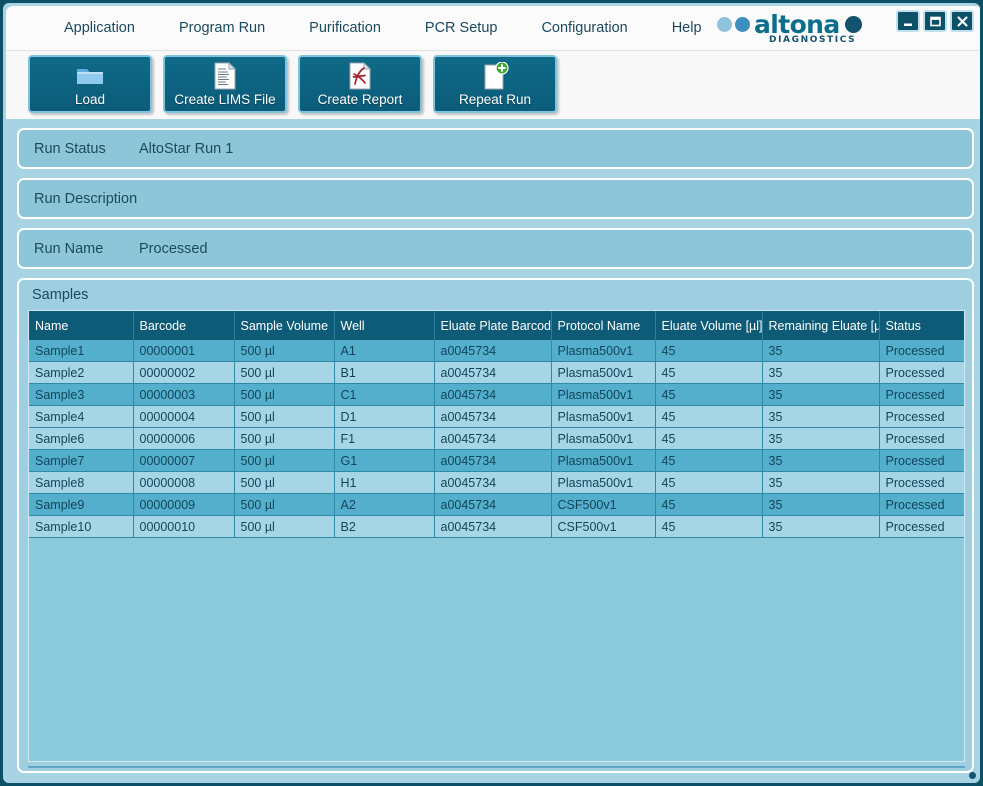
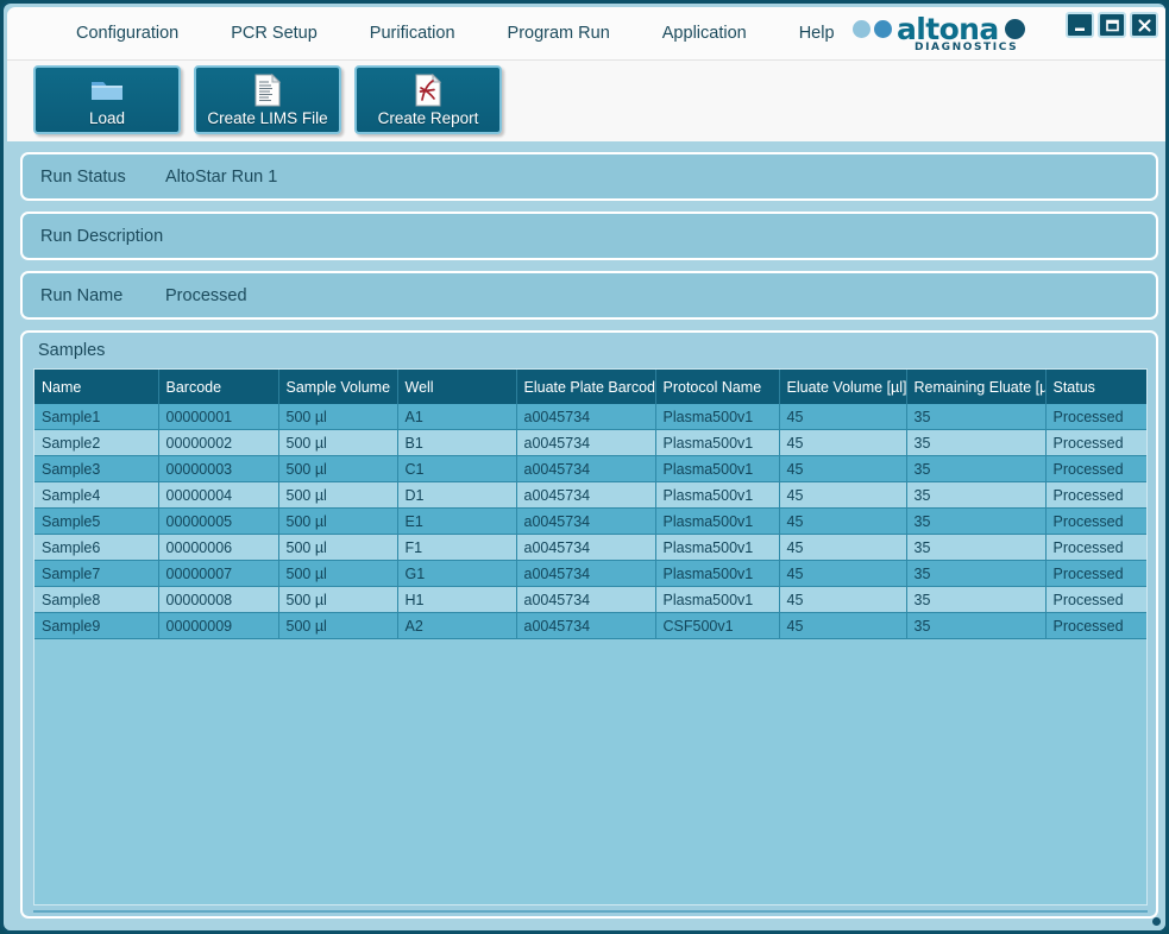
- Application
+ Configuration
- Program Run
+ PCR Setup
  Purification
- PCR Setup
+ Program Run
- Configuration
+ Application
  Help
  altona
  DIAGNOSTICS
  Load
  Create LIMS File
  Create Report
- Repeat Run
  Run Status
  AltoStar Run 1
  Run Description
  Run Name
  Processed
  Samples
  Name	Barcode	Sample Volume	Well	Eluate Plate Barcod	Protocol Name	Eluate Volume [µl]	Remaining Eluate [µ	Status
  Sample1	00000001	500 µl	A1	a0045734	Plasma500v1	45	35	Processed
  Sample2	00000002	500 µl	B1	a0045734	Plasma500v1	45	35	Processed
  Sample3	00000003	500 µl	C1	a0045734	Plasma500v1	45	35	Processed
  Sample4	00000004	500 µl	D1	a0045734	Plasma500v1	45	35	Processed
+ Sample5	00000005	500 µl	E1	a0045734	Plasma500v1	45	35	Processed
  Sample6	00000006	500 µl	F1	a0045734	Plasma500v1	45	35	Processed
  Sample7	00000007	500 µl	G1	a0045734	Plasma500v1	45	35	Processed
  Sample8	00000008	500 µl	H1	a0045734	Plasma500v1	45	35	Processed
  Sample9	00000009	500 µl	A2	a0045734	CSF500v1	45	35	Processed
- Sample10	00000010	500 µl	B2	a0045734	CSF500v1	45	35	Processed
